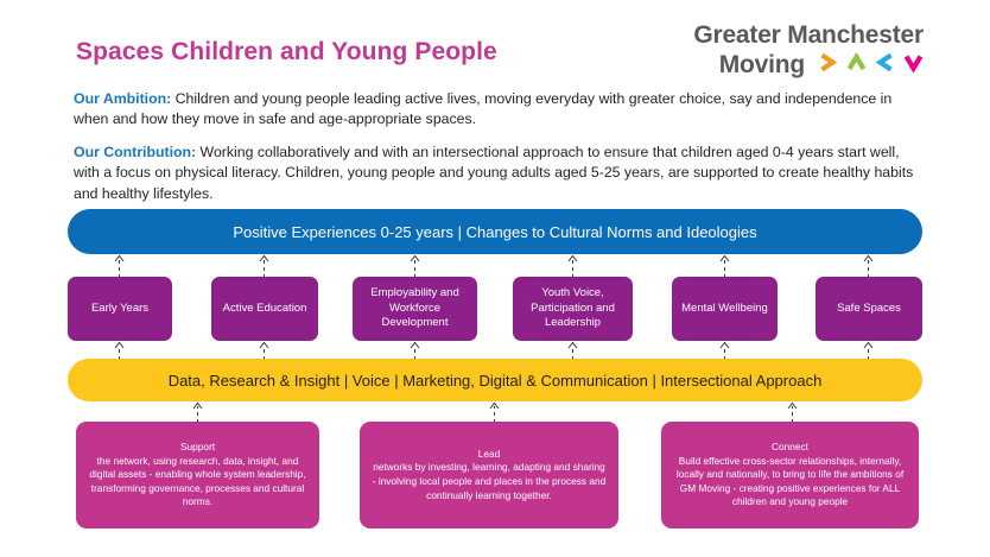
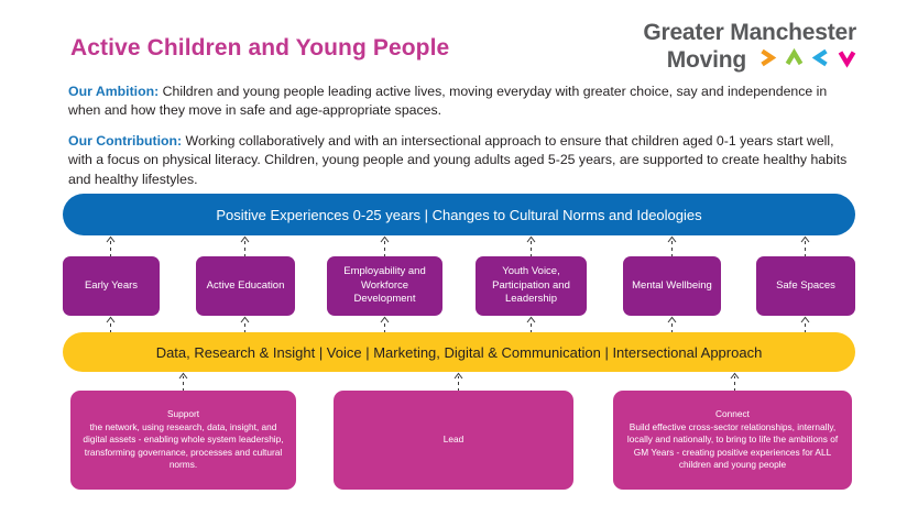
- Spaces Children and Young People
+ Active Children and Young People
  Greater Manchester
  Moving
  Our Ambition: Children and young people leading active lives, moving everyday with greater choice, say and independence in when and how they move in safe and age-appropriate spaces.
- Our Contribution: Working collaboratively and with an intersectional approach to ensure that children aged 0-4 years start well, with a focus on physical literacy. Children, young people and young adults aged 5-25 years, are supported to create healthy habits and healthy lifestyles.
+ Our Contribution: Working collaboratively and with an intersectional approach to ensure that children aged 0-1 years start well, with a focus on physical literacy. Children, young people and young adults aged 5-25 years, are supported to create healthy habits and healthy lifestyles.
  Positive Experiences 0-25 years | Changes to Cultural Norms and Ideologies
  Early Years
  Active Education
  Employability and Workforce Development
  Youth Voice, Participation and Leadership
  Mental Wellbeing
  Safe Spaces
  Data, Research & Insight | Voice | Marketing, Digital & Communication | Intersectional Approach
  Support
  the network, using research, data, insight, and digital assets - enabling whole system leadership, transforming governance, processes and cultural norms.
  Lead
- networks by investing, learning, adapting and sharing - involving local people and places in the process and continually learning together.
  Connect
- Build effective cross-sector relationships, internally, locally and nationally, to bring to life the ambitions of GM Moving - creating positive experiences for ALL children and young people
+ Build effective cross-sector relationships, internally, locally and nationally, to bring to life the ambitions of GM Years - creating positive experiences for ALL children and young people
